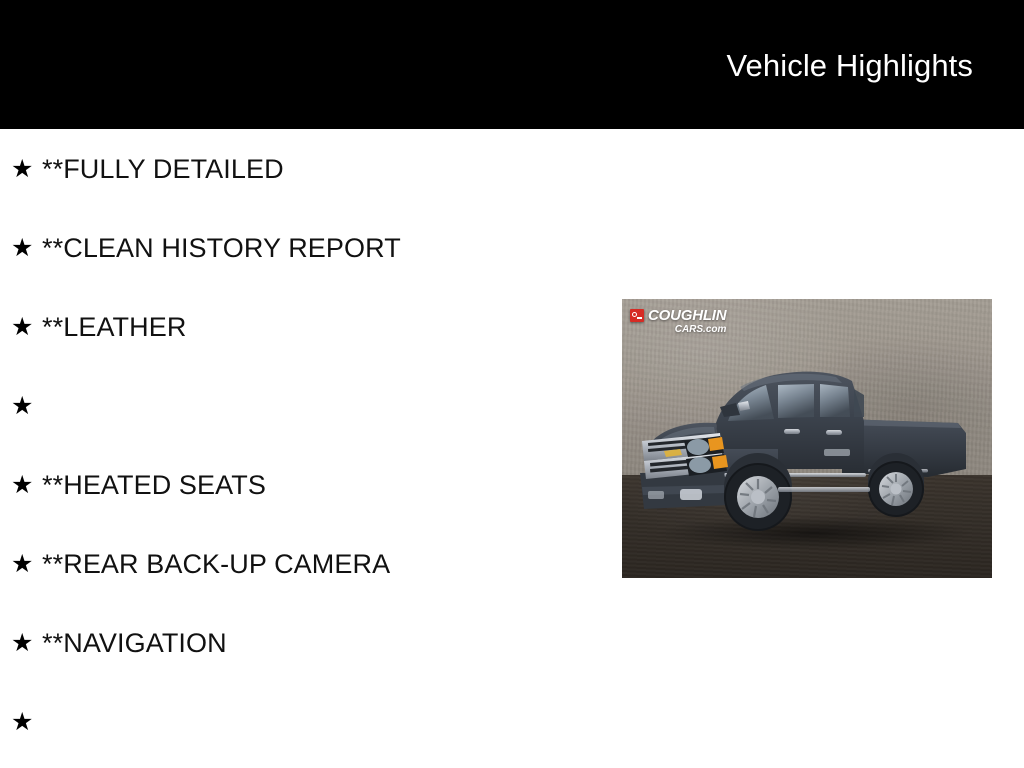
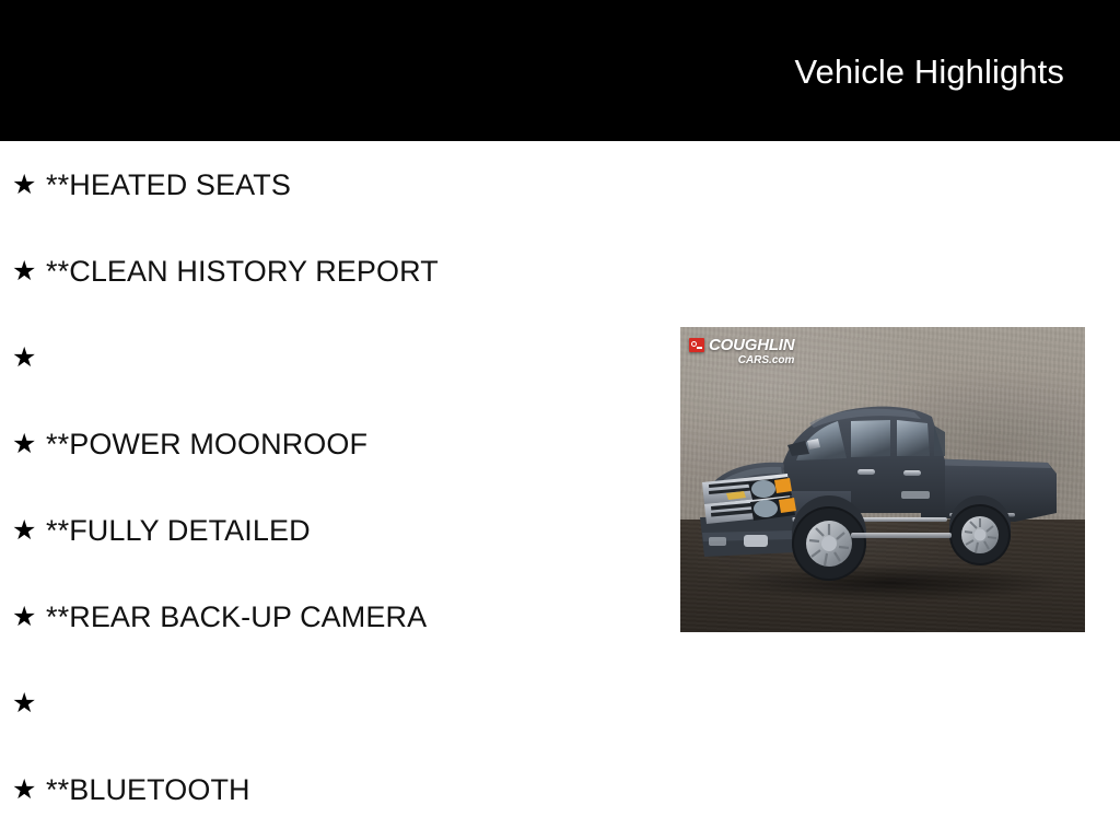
  Vehicle Highlights
  ★
- **FULLY DETAILED
+ **HEATED SEATS
  ★
  **CLEAN HISTORY REPORT
  ★
- **LEATHER
  ★
+ **POWER MOONROOF
  ★
- **HEATED SEATS
+ **FULLY DETAILED
  ★
  **REAR BACK-UP CAMERA
  ★
- **NAVIGATION
  ★
+ **BLUETOOTH
  COUGHLIN
  CARS.com
